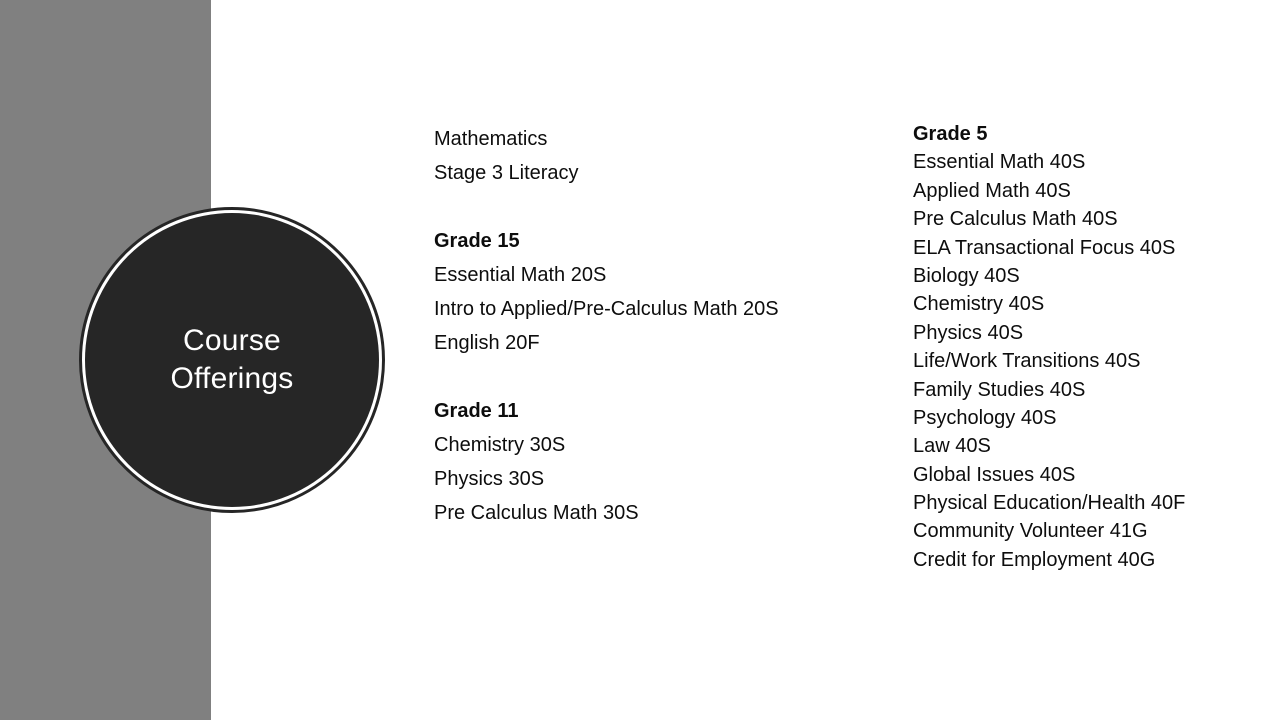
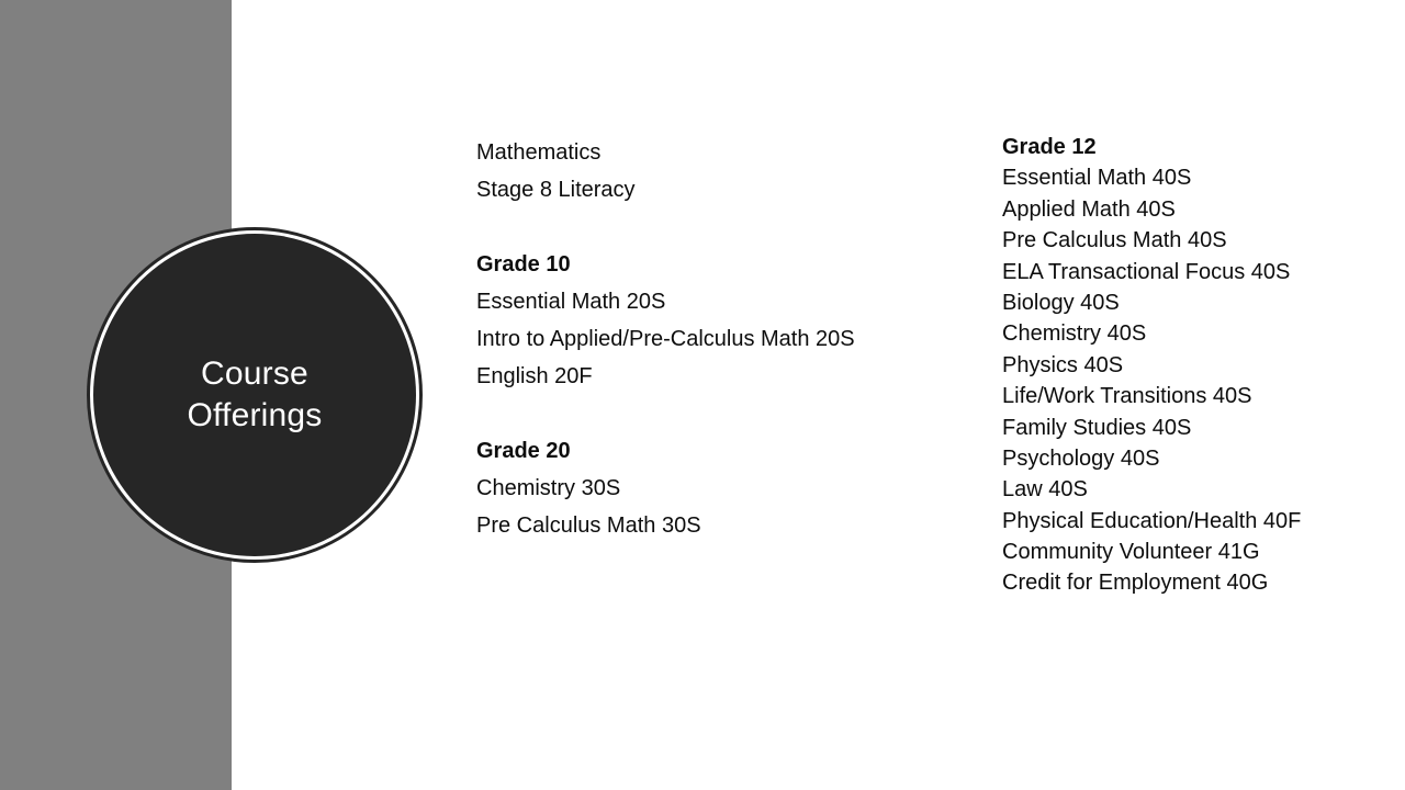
  Course
  Offerings
  Mathematics
- Stage 3 Literacy
+ Stage 8 Literacy
- Grade 15
+ Grade 10
  Essential Math 20S
  Intro to Applied/Pre-Calculus Math 20S
  English 20F
- Grade 11
+ Grade 20
  Chemistry 30S
- Physics 30S
  Pre Calculus Math 30S
- Grade 5
+ Grade 12
  Essential Math 40S
  Applied Math 40S
  Pre Calculus Math 40S
  ELA Transactional Focus 40S
  Biology 40S
  Chemistry 40S
  Physics 40S
  Life/Work Transitions 40S
  Family Studies 40S
  Psychology 40S
  Law 40S
- Global Issues 40S
  Physical Education/Health 40F
  Community Volunteer 41G
  Credit for Employment 40G
